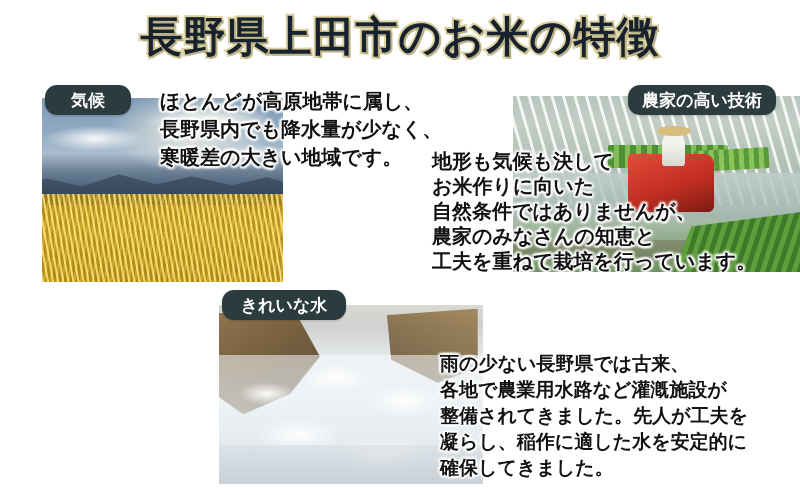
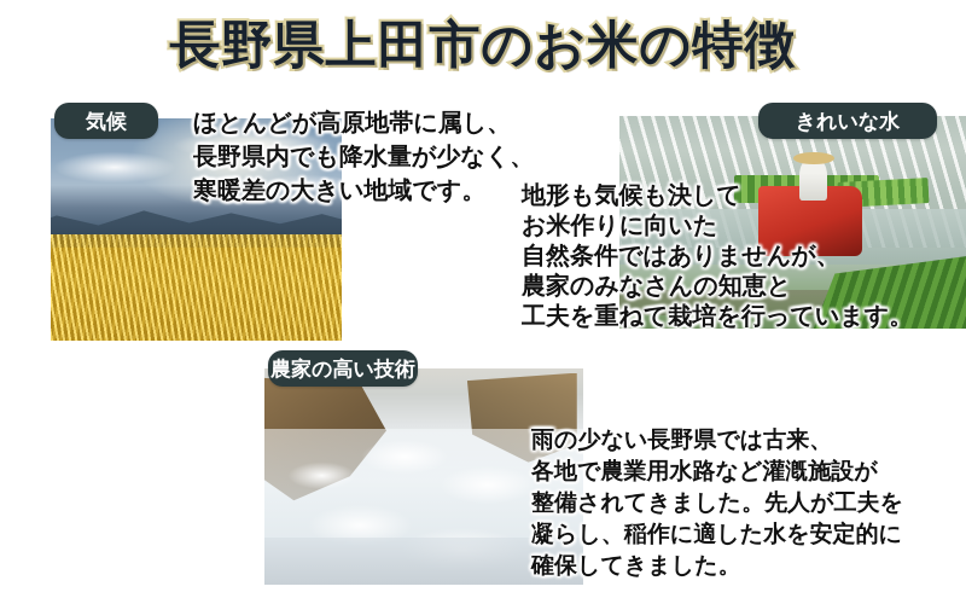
  長野県上田市のお米の特徴
  気候
  ほとんどが高原地帯に属し、
  長野県内でも降水量が少なく、
  寒暖差の大きい地域です。
- 農家の高い技術
+ きれいな水
  地形も気候も決して
  お米作りに向いた
  自然条件ではありませんが、
  農家のみなさんの知恵と
  工夫を重ねて栽培を行っています。
- きれいな水
+ 農家の高い技術
  雨の少ない長野県では古来、
  各地で農業用水路など灌漑施設が
  整備されてきました。先人が工夫を
  凝らし、稲作に適した水を安定的に
  確保してきました。
